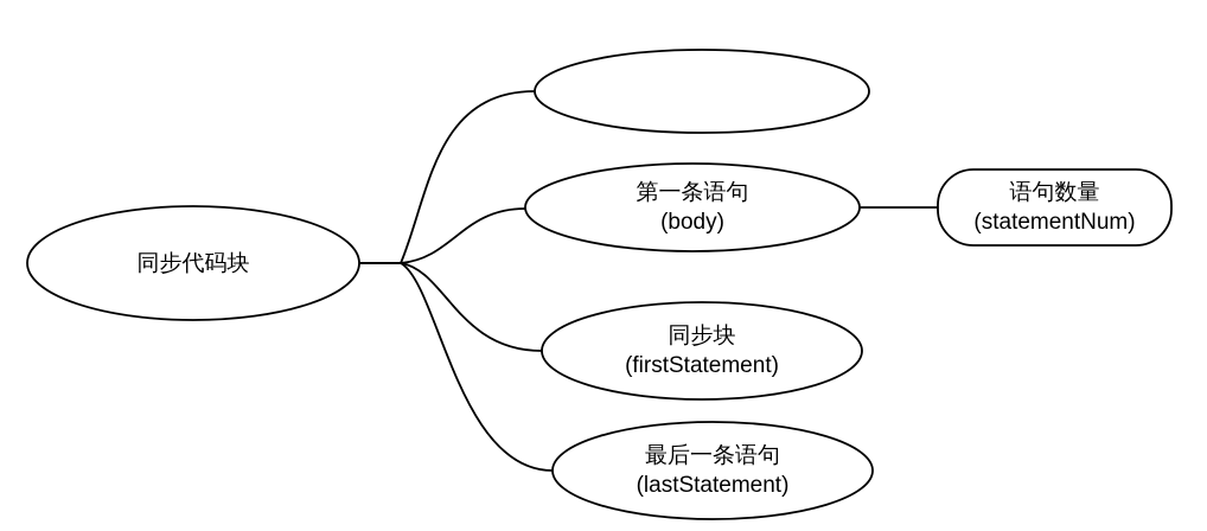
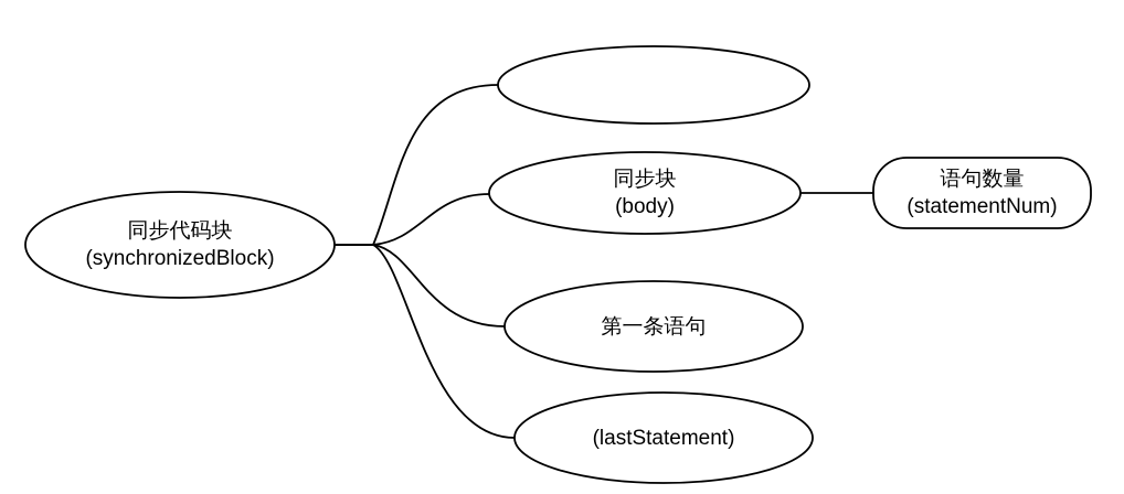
  同步代码块
+ (synchronizedBlock)
- 第一条语句
+ 同步块
  (body)
  语句数量
  (statementNum)
- 同步块
+ 第一条语句
- (firstStatement)
- 最后一条语句
  (lastStatement)
